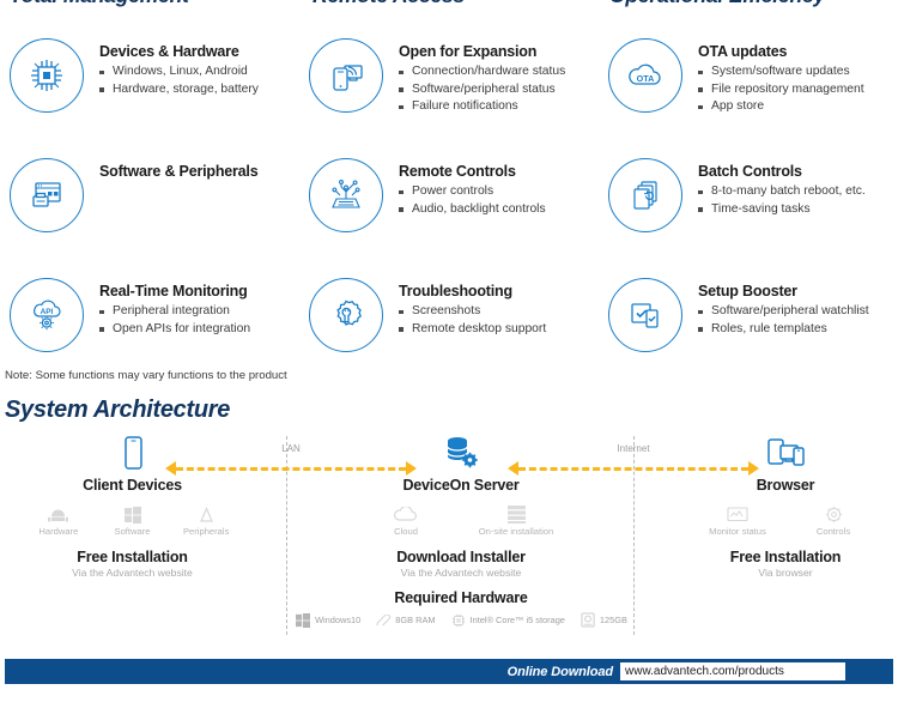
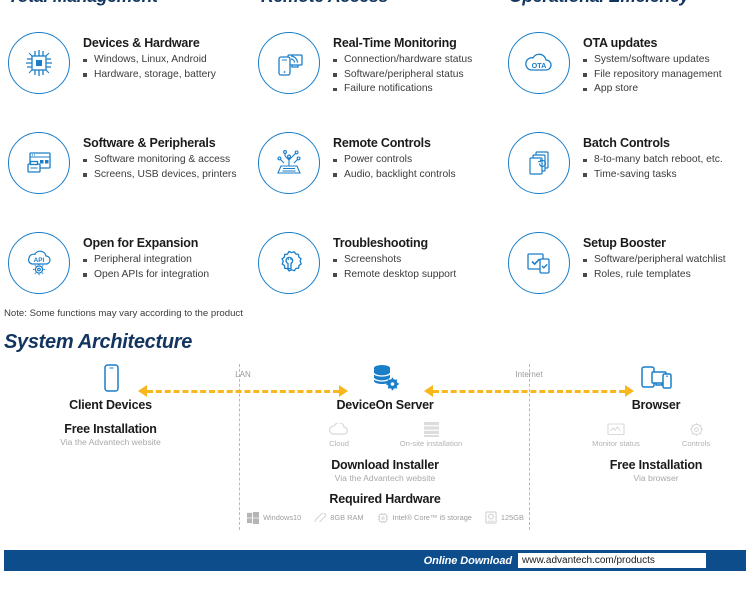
  Devices & Hardware
  Windows, Linux, Android
  Hardware, storage, battery
- Open for Expansion
+ Real-Time Monitoring
  Connection/hardware status
  Software/peripheral status
  Failure notifications
  OTA
  OTA updates
  System/software updates
  File repository management
  App store
  Software & Peripherals
+ Software monitoring & access
+ Screens, USB devices, printers
  Remote Controls
  Power controls
  Audio, backlight controls
  Batch Controls
  8-to-many batch reboot, etc.
  Time-saving tasks
- Real-Time Monitoring
+ Open for Expansion
  Peripheral integration
  Open APIs for integration
  Troubleshooting
  Screenshots
  Remote desktop support
  Setup Booster
  Software/peripheral watchlist
  Roles, rule templates
- Note: Some functions may vary functions to the product
+ Note: Some functions may vary according to the product
  System Architecture
  Client Devices
- Hardware
- Software
- Peripherals
  Free Installation
  Via the Advantech website
  LAN
  DeviceOn Server
  Cloud
  On-site installation
  Download Installer
  Via the Advantech website
  Required Hardware
  Windows10
  8GB RAM
  Intel® Core™ i5 storage
  125GB
  Internet
  Browser
  Monitor status
  Controls
  Free Installation
  Via browser
  Online Download
  www.advantech.com/products
